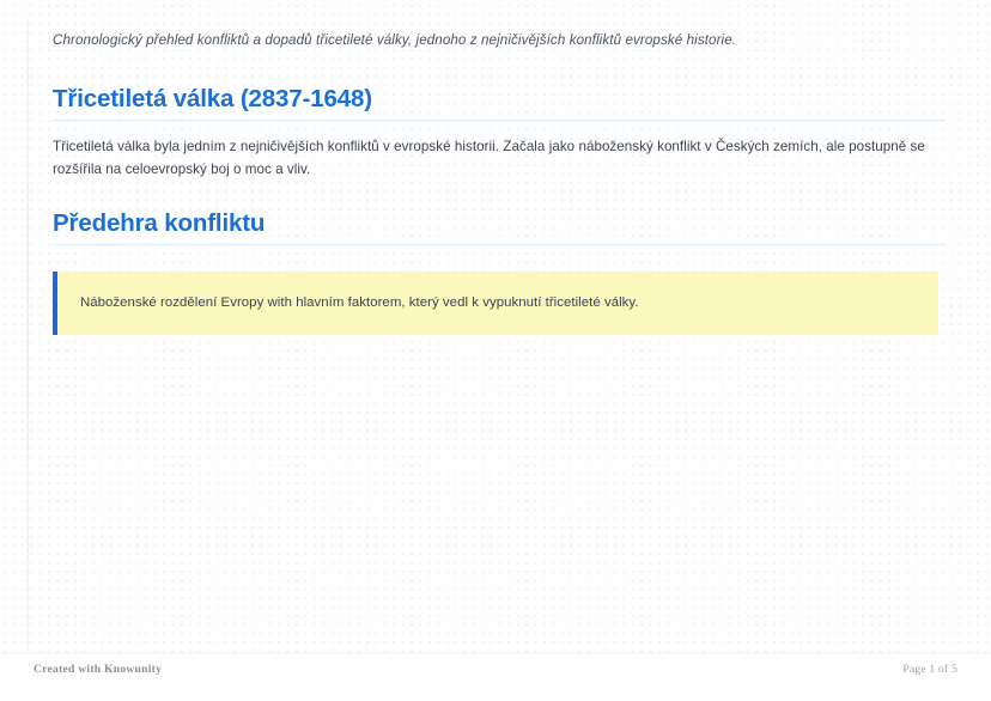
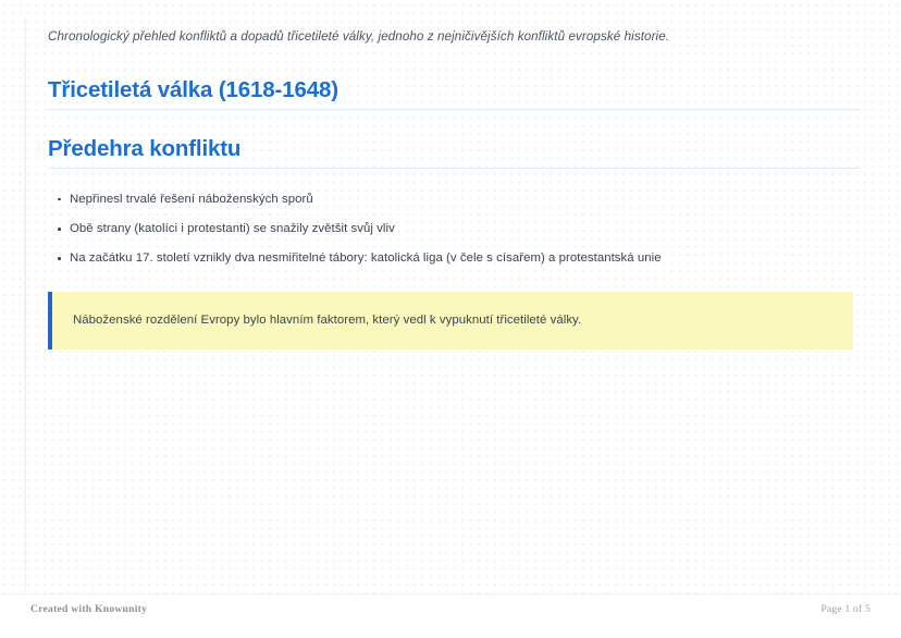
  Chronologický přehled konfliktů a dopadů třicetileté války, jednoho z nejničivějších konfliktů evropské historie.
- Třicetiletá válka (2837-1648)
+ Třicetiletá válka (1618-1648)
- Třicetiletá válka byla jedním z nejničivějších konfliktů v evropské historii. Začala jako náboženský konflikt v Českých zemích, ale postupně se rozšířila na celoevropský boj o moc a vliv.
  Předehra konfliktu
+ Nepřinesl trvalé řešení náboženských sporů
+ Obě strany (katolíci i protestanti) se snažily zvětšit svůj vliv
+ Na začátku 17. století vznikly dva nesmiřitelné tábory: katolická liga (v čele s císařem) a protestantská unie
- Náboženské rozdělení Evropy with hlavním faktorem, který vedl k vypuknutí třicetileté války.
+ Náboženské rozdělení Evropy bylo hlavním faktorem, který vedl k vypuknutí třicetileté války.
  Created with Knowunity
  Page 1 of 5
